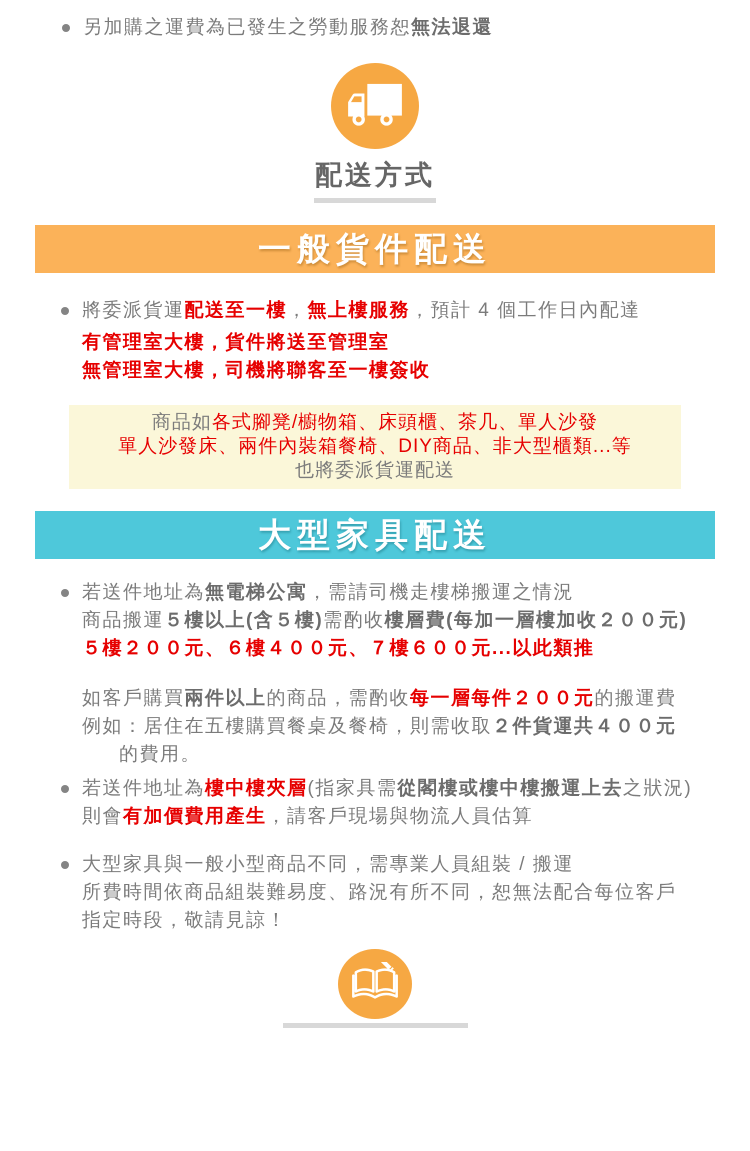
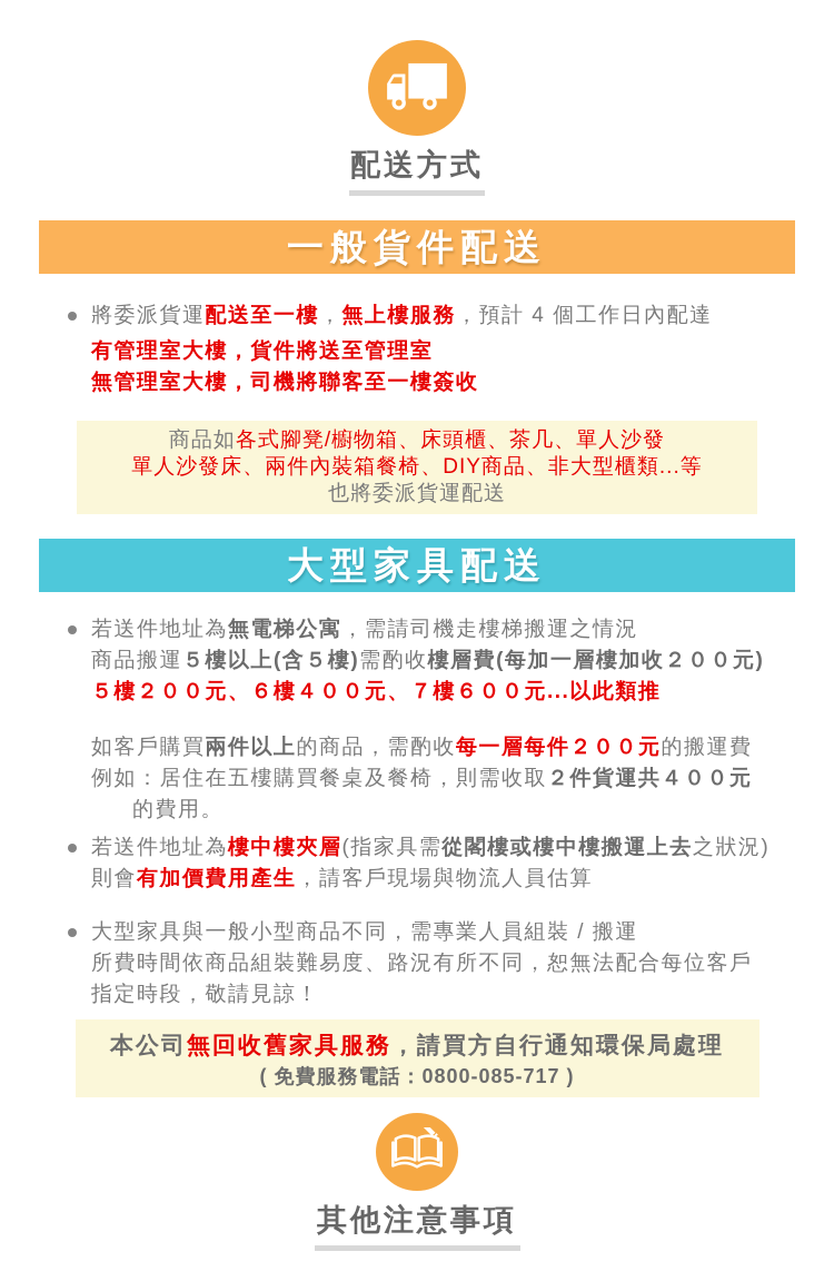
- 另加購之運費為已發生之勞動服務恕無法退還
  配送方式
  一般貨件配送
  將委派貨運配送至一樓，無上樓服務，預計 4 個工作日內配達
  有管理室大樓，貨件將送至管理室
  無管理室大樓，司機將聯客至一樓簽收
  商品如各式腳凳/櫥物箱、床頭櫃、茶几、單人沙發
  單人沙發床、兩件內裝箱餐椅、DIY商品、非大型櫃類...等
  也將委派貨運配送
  大型家具配送
  若送件地址為無電梯公寓，需請司機走樓梯搬運之情況
  商品搬運５樓以上(含５樓)需酌收樓層費(每加一層樓加收２００元)
  ５樓２００元、６樓４００元、７樓６００元...以此類推
  如客戶購買兩件以上的商品，需酌收每一層每件２００元的搬運費
  例如：居住在五樓購買餐桌及餐椅，則需收取２件貨運共４００元
  的費用。
  若送件地址為樓中樓夾層(指家具需從閣樓或樓中樓搬運上去之狀況)
  則會有加價費用產生，請客戶現場與物流人員估算
  大型家具與一般小型商品不同，需專業人員組裝 / 搬運
  所費時間依商品組裝難易度、路況有所不同，恕無法配合每位客戶
  指定時段，敬請見諒！
+ 本公司無回收舊家具服務，請買方自行通知環保局處理
+ ( 免費服務電話：0800-085-717 )
+ 其他注意事項
